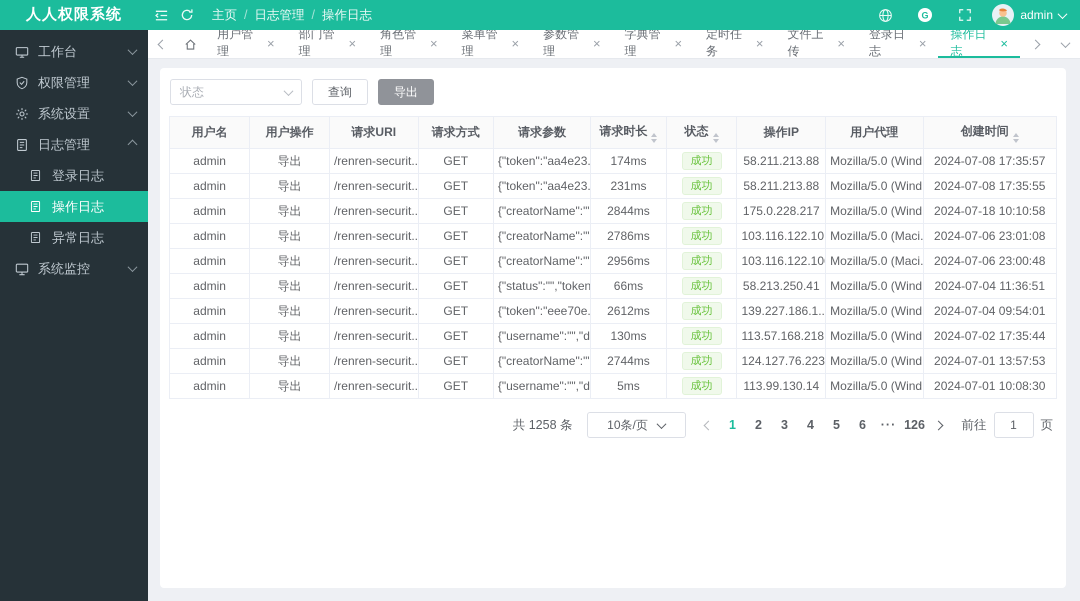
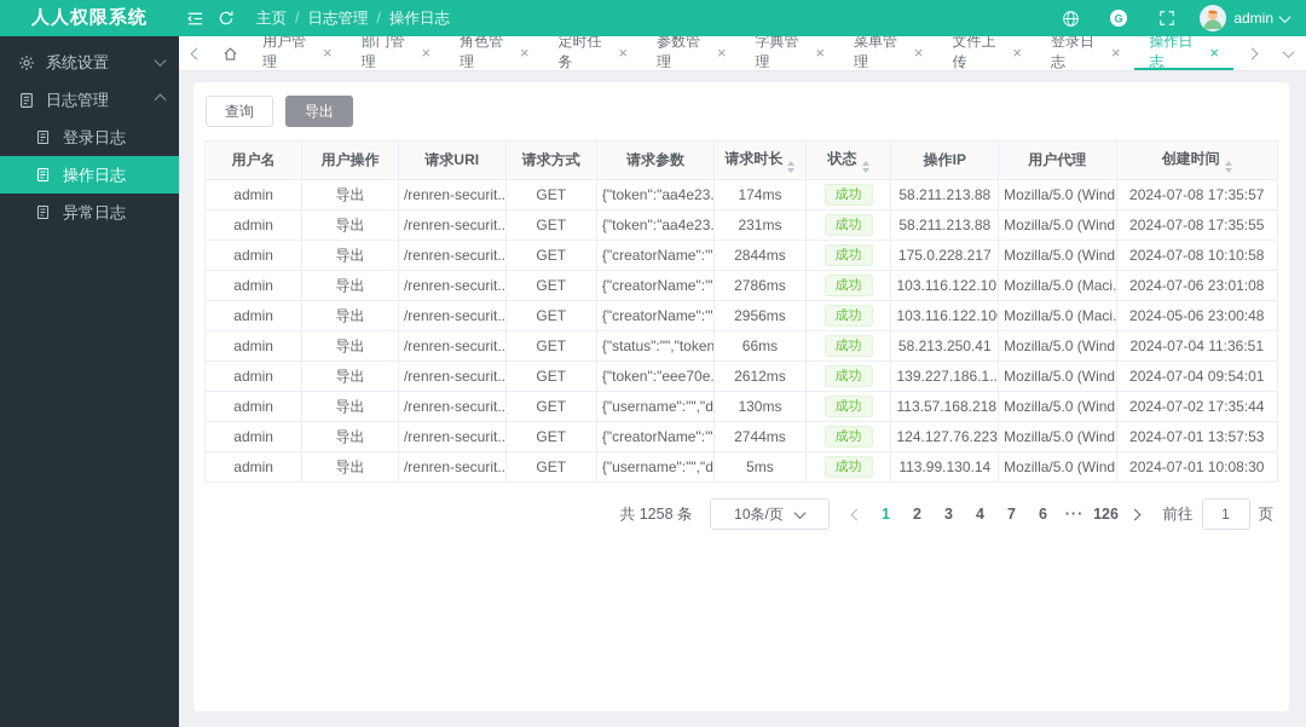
  人人权限系统
  主页
  /
  日志管理
  /
  操作日志
  G
  admin
- 工作台
- 权限管理
  系统设置
  日志管理
  登录日志
  操作日志
  异常日志
- 系统监控
  用户管理
  ×
  部门管理
  ×
  角色管理
  ×
- 菜单管理
+ 定时任务
  ×
  参数管理
  ×
  字典管理
  ×
- 定时任务
+ 菜单管理
  ×
  文件上传
  ×
  登录日志
  ×
  操作日志
  ×
- 状态
  查询
  导出
  用户名	用户操作	请求URI	请求方式	请求参数	请求时长	状态	操作IP	用户代理	创建时间
  admin	导出	/renren-securit..	GET	{"token":"aa4e23.	174ms	成功	58.211.213.88	Mozilla/5.0 (Wind	2024-07-08 17:35:57
  admin	导出	/renren-securit..	GET	{"token":"aa4e23.	231ms	成功	58.211.213.88	Mozilla/5.0 (Wind	2024-07-08 17:35:55
- admin	导出	/renren-securit..	GET	{"creatorName":""	2844ms	成功	175.0.228.217	Mozilla/5.0 (Wind	2024-07-18 10:10:58
+ admin	导出	/renren-securit..	GET	{"creatorName":""	2844ms	成功	175.0.228.217	Mozilla/5.0 (Wind	2024-07-08 10:10:58
  admin	导出	/renren-securit..	GET	{"creatorName":""	2786ms	成功	103.116.122.10	Mozilla/5.0 (Maci.	2024-07-06 23:01:08
- admin	导出	/renren-securit..	GET	{"creatorName":""	2956ms	成功	103.116.122.10	Mozilla/5.0 (Maci.	2024-07-06 23:00:48
+ admin	导出	/renren-securit..	GET	{"creatorName":""	2956ms	成功	103.116.122.10	Mozilla/5.0 (Maci.	2024-05-06 23:00:48
  admin	导出	/renren-securit..	GET	{"status":"","token	66ms	成功	58.213.250.41	Mozilla/5.0 (Wind	2024-07-04 11:36:51
  admin	导出	/renren-securit..	GET	{"token":"eee70e.	2612ms	成功	139.227.186.1..	Mozilla/5.0 (Wind	2024-07-04 09:54:01
  admin	导出	/renren-securit..	GET	{"username":"","d	130ms	成功	113.57.168.218	Mozilla/5.0 (Wind	2024-07-02 17:35:44
  admin	导出	/renren-securit..	GET	{"creatorName":""	2744ms	成功	124.127.76.223	Mozilla/5.0 (Wind	2024-07-01 13:57:53
  admin	导出	/renren-securit..	GET	{"username":"","d	5ms	成功	113.99.130.14	Mozilla/5.0 (Wind	2024-07-01 10:08:30
  共 1258 条
  10条/页
  1
  2
  3
  4
- 5
+ 7
  6
  ···
  126
  前往
  1
  页
